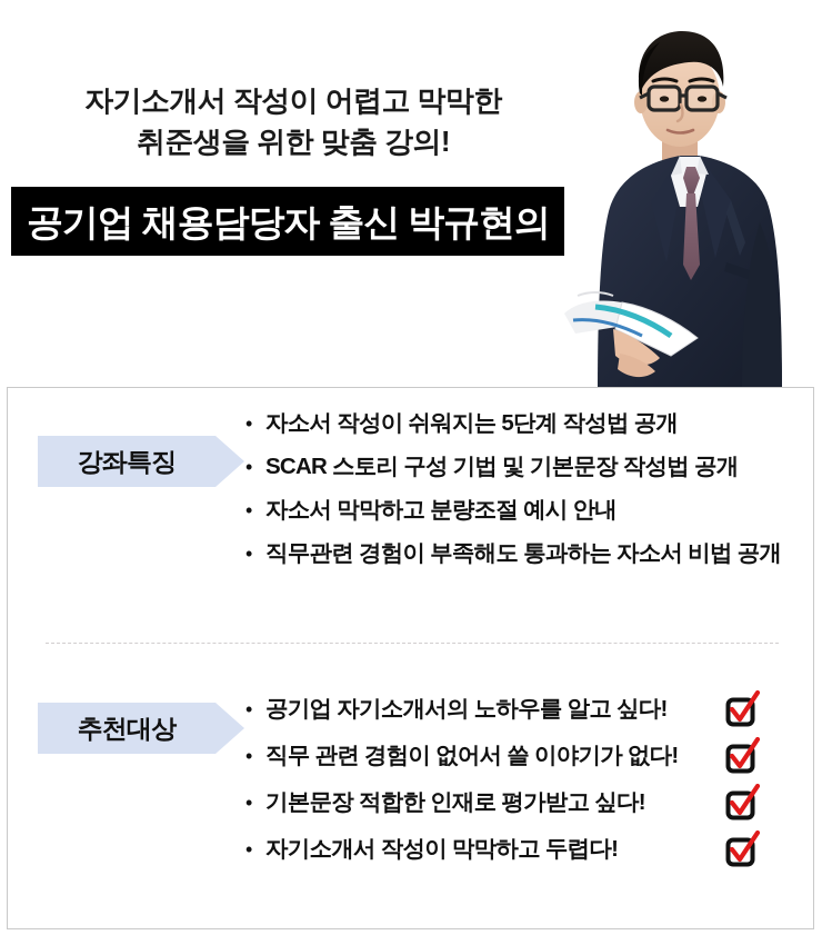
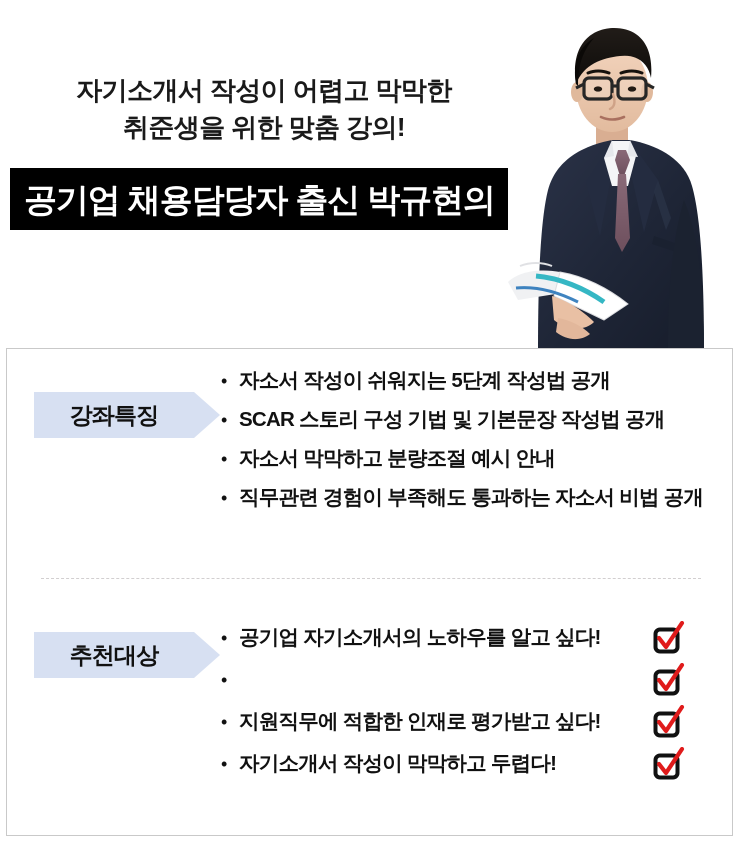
  자기소개서 작성이 어렵고 막막한
  취준생을 위한 맞춤 강의!
  공기업 채용담당자 출신 박규현의
  강좌특징
  •
  자소서 작성이 쉬워지는 5단계 작성법 공개
  •
  SCAR 스토리 구성 기법 및 기본문장 작성법 공개
  •
  자소서 막막하고 분량조절 예시 안내
  •
  직무관련 경험이 부족해도 통과하는 자소서 비법 공개
  추천대상
  •
  공기업 자기소개서의 노하우를 알고 싶다!
  •
- 직무 관련 경험이 없어서 쓸 이야기가 없다!
  •
- 기본문장 적합한 인재로 평가받고 싶다!
+ 지원직무에 적합한 인재로 평가받고 싶다!
  •
  자기소개서 작성이 막막하고 두렵다!
